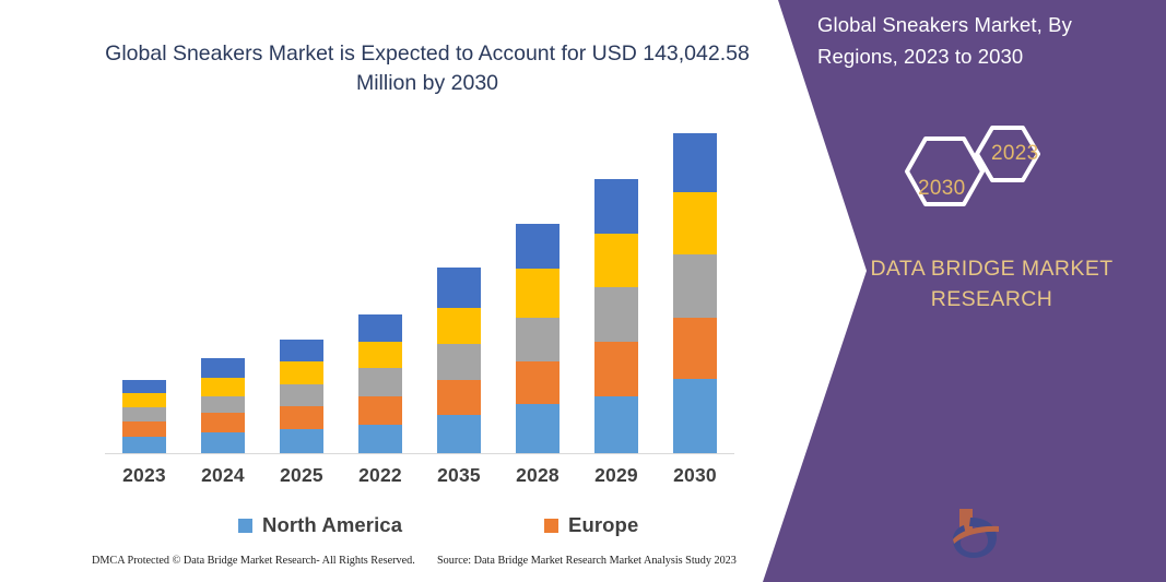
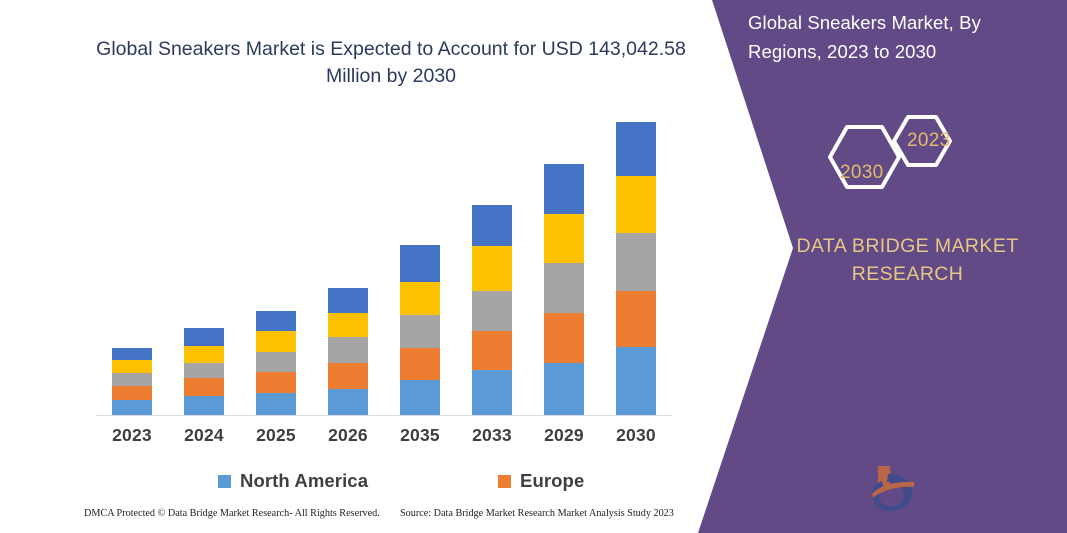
  Global Sneakers Market is Expected to Account for USD 143,042.58 Million by 2030
  2023
  2024
  2025
- 2022
+ 2026
  2035
- 2028
+ 2033
  2029
  2030
  North America
  Europe
  DMCA Protected © Data Bridge Market Research- All Rights Reserved.
  Source: Data Bridge Market Research Market Analysis Study 2023
  Global Sneakers Market, By Regions, 2023 to 2030
  2030
  2023
  DATA BRIDGE MARKET RESEARCH
